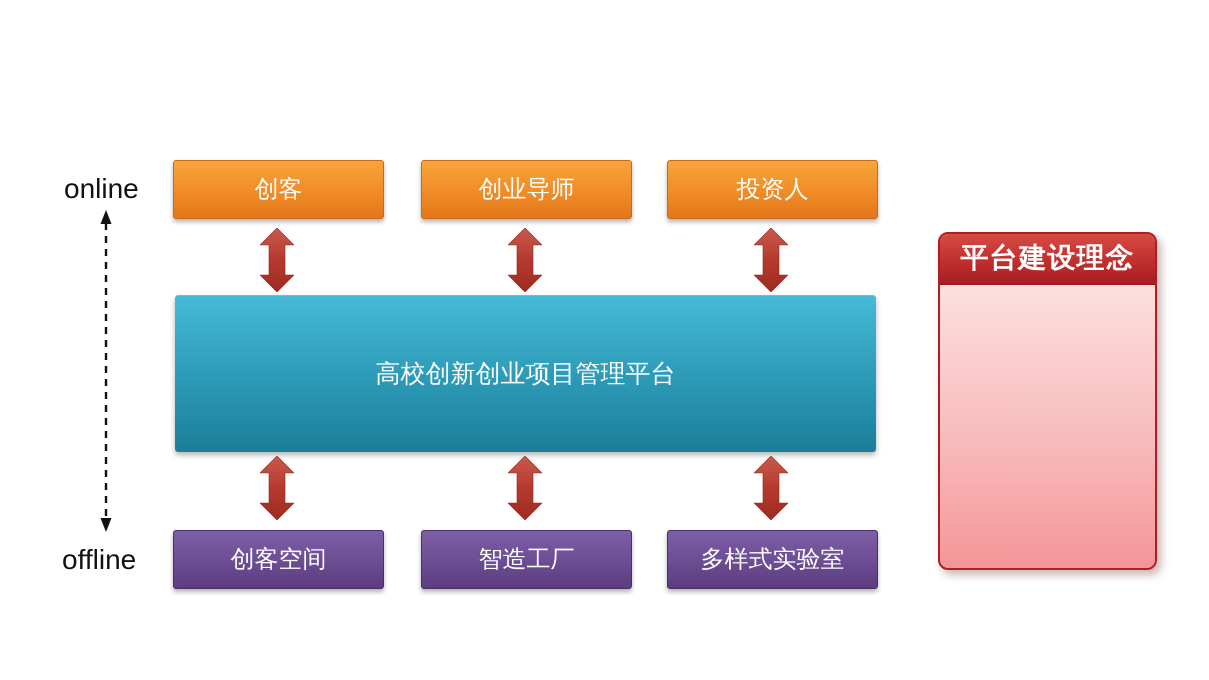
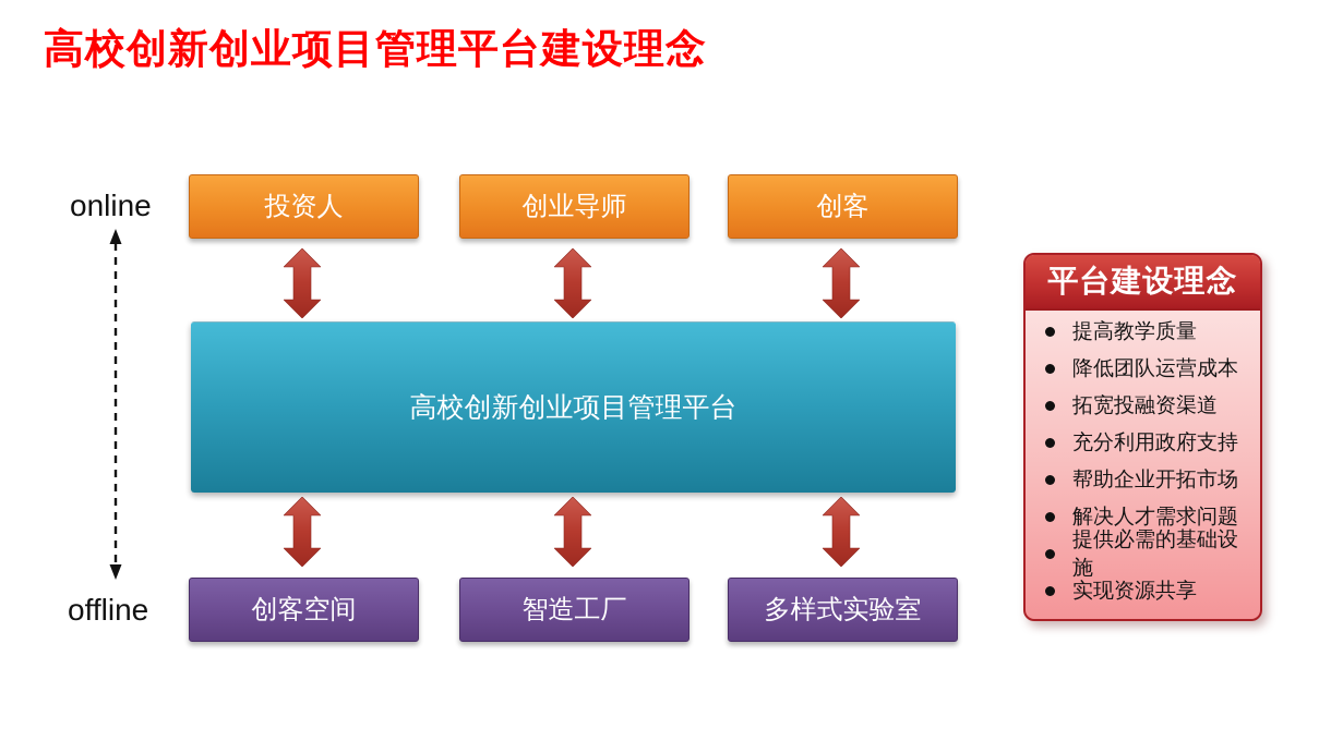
+ 高校创新创业项目管理平台建设理念
  online
  offline
- 创客
+ 投资人
  创业导师
- 投资人
+ 创客
  高校创新创业项目管理平台
  创客空间
  智造工厂
  多样式实验室
  平台建设理念
+ 提高教学质量
+ 降低团队运营成本
+ 拓宽投融资渠道
+ 充分利用政府支持
+ 帮助企业开拓市场
+ 解决人才需求问题
+ 提供必需的基础设施
+ 实现资源共享
